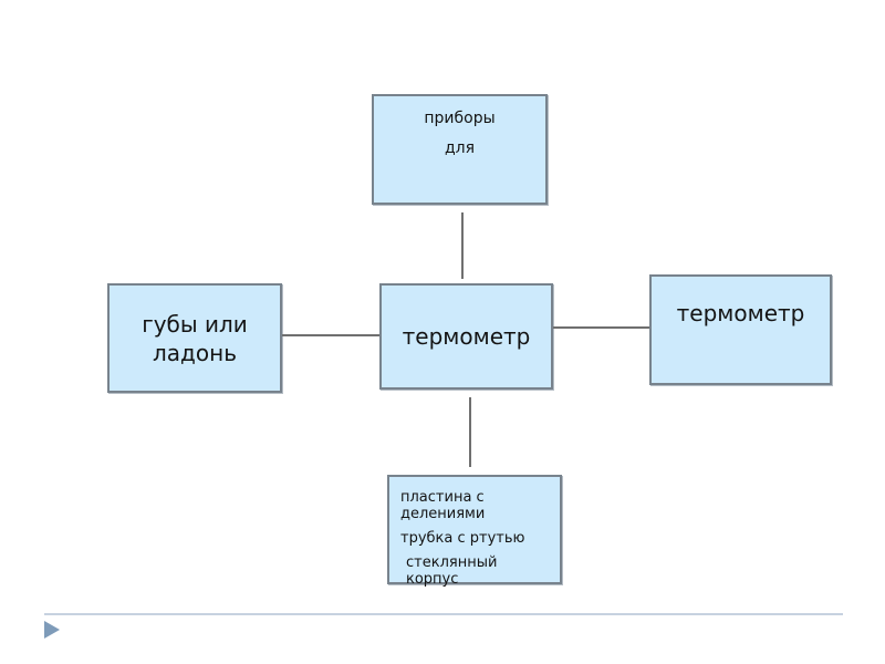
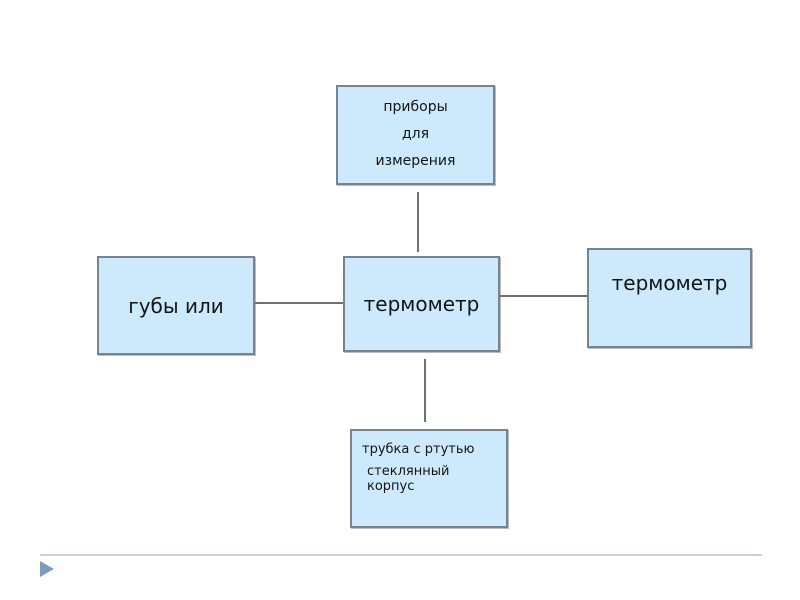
  приборы
  для
+ измерения
  губы или
- ладонь
  термометр
  термометр
- пластина с делениями
  трубка с ртутью
  стеклянный корпус
